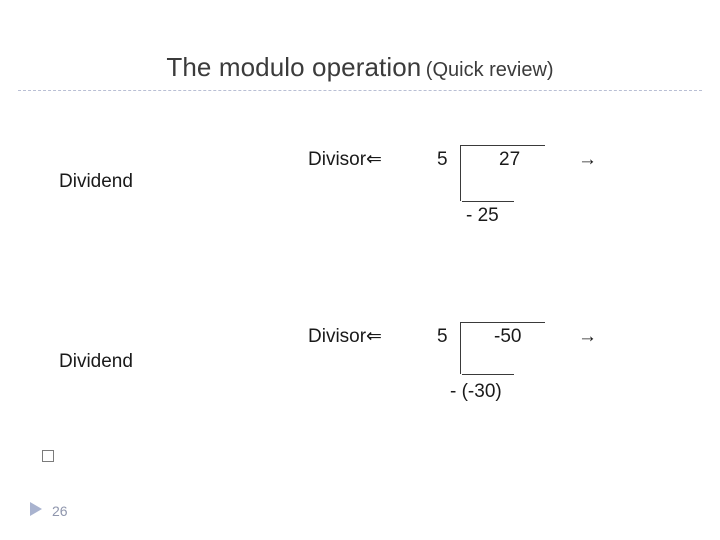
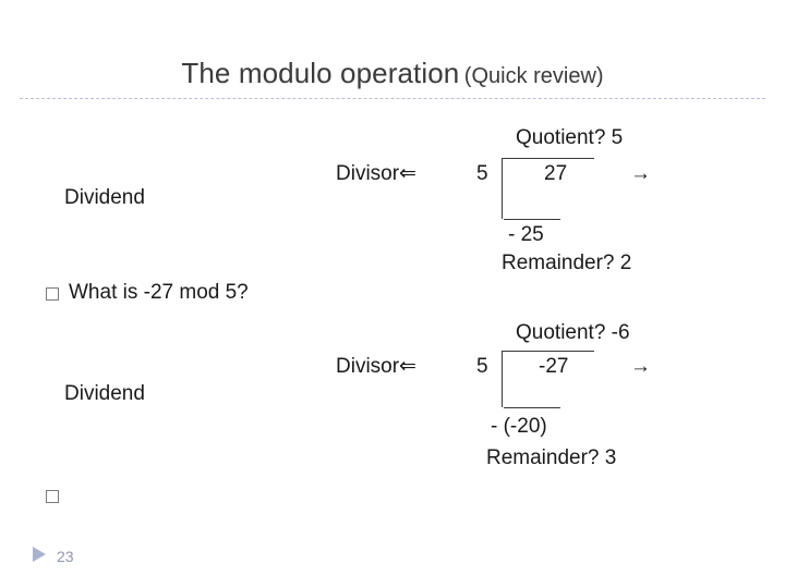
  The modulo operation (Quick review)
  Dividend
  Divisor⇐
  5
  27
  →
+ Quotient? 5
  - 25
+ Remainder? 2
+ What is -27 mod 5?
  Dividend
  Divisor⇐
  5
- -50
+ -27
  →
+ Quotient? -6
- - (-30)
+ - (-20)
+ Remainder? 3
- 26
+ 23
